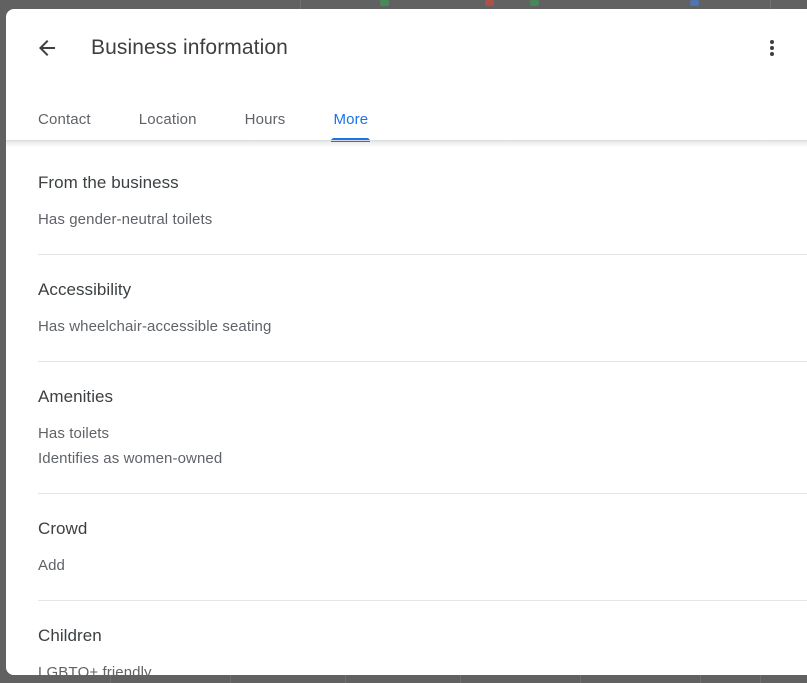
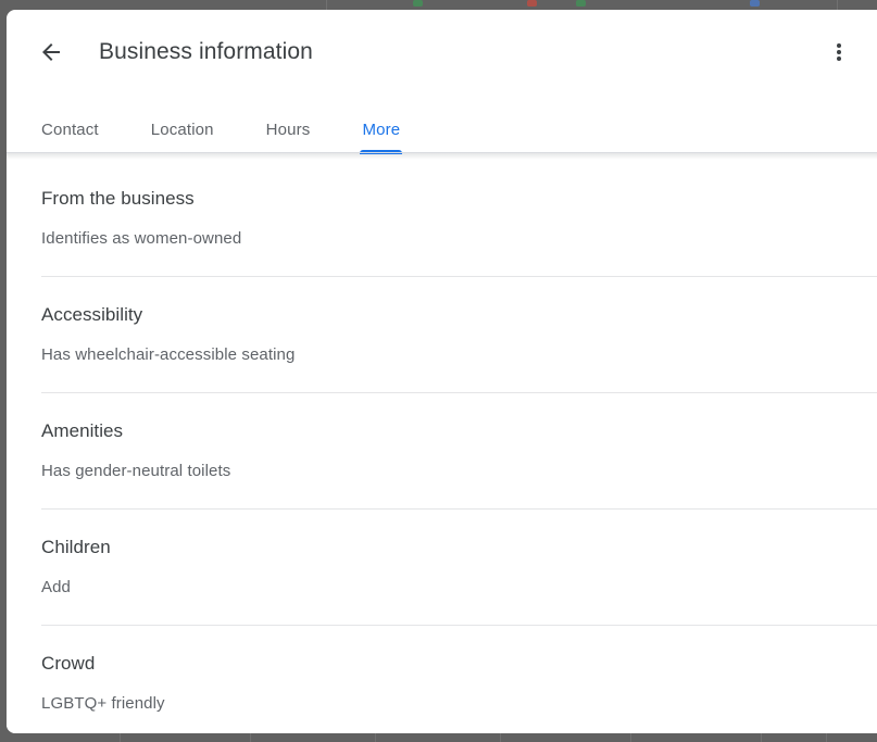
  Business information
  Contact
  Location
  Hours
  More
  From the business
- Has gender-neutral toilets
+ Identifies as women-owned
  Accessibility
  Has wheelchair-accessible seating
  Amenities
- Has toilets
- Identifies as women-owned
+ Has gender-neutral toilets
- Crowd
+ Children
  Add
- Children
+ Crowd
  LGBTQ+ friendly
